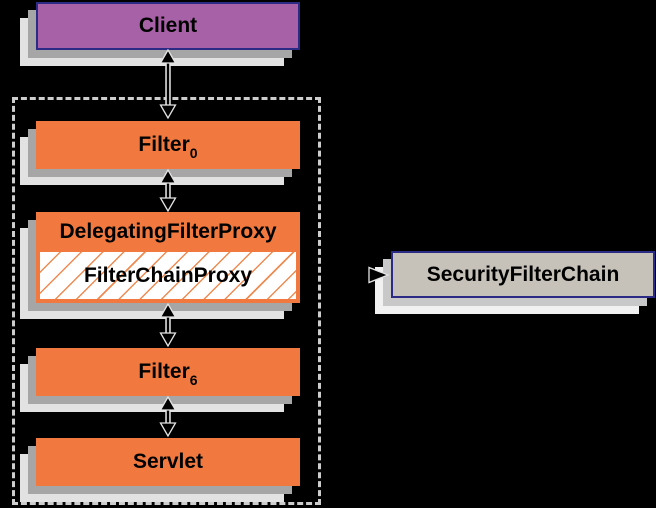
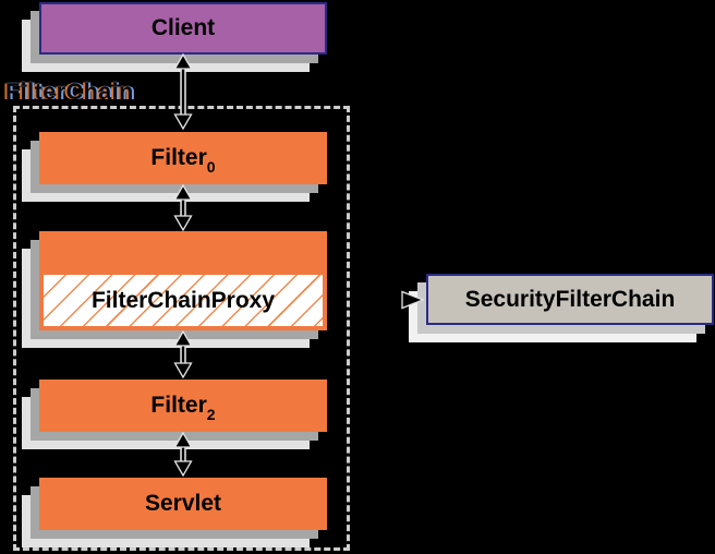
+ FilterChain
  Client
  Filter0
- DelegatingFilterProxy
  FilterChainProxy
- Filter6
+ Filter2
  Servlet
  SecurityFilterChain
